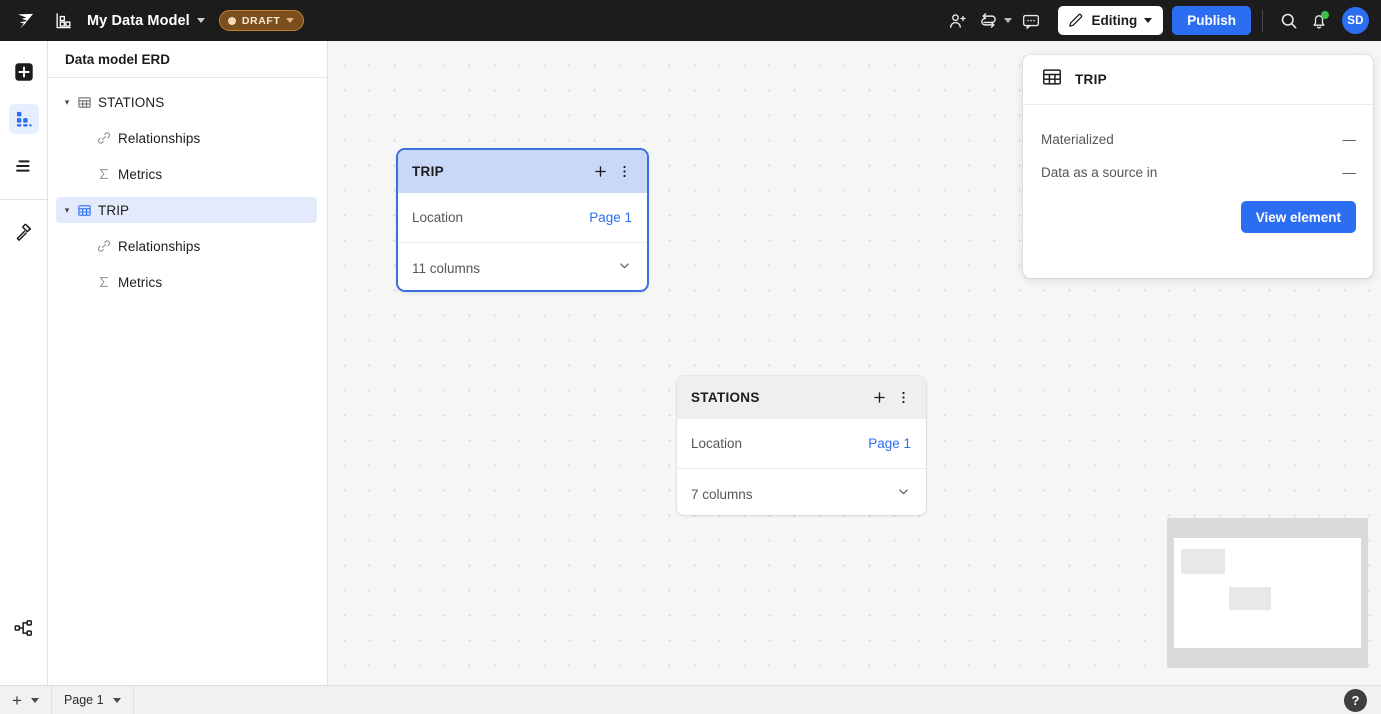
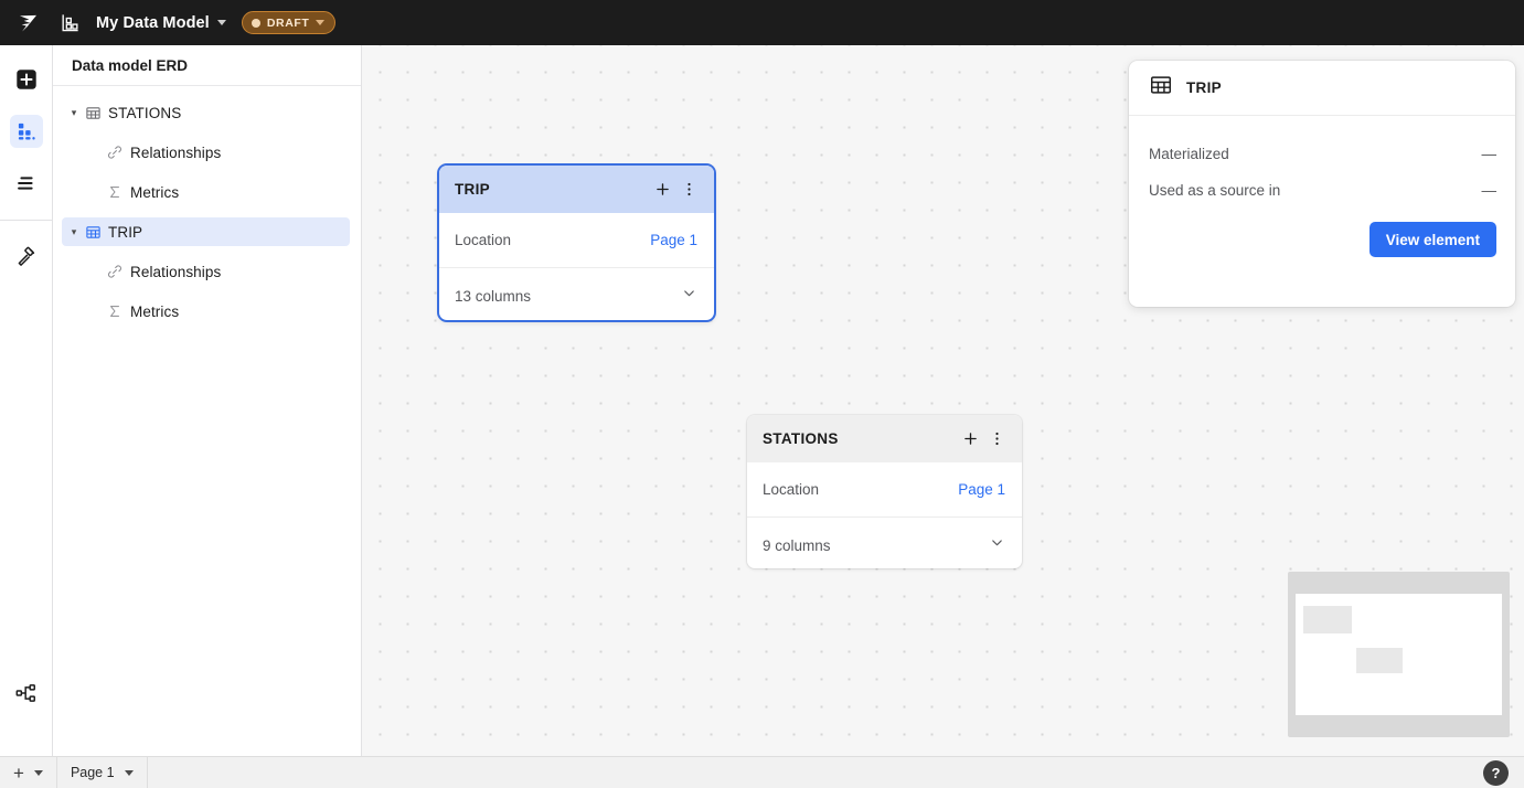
  My Data Model
  DRAFT
- Editing
- Publish
- SD
  Data model ERD
  ▾
  STATIONS
  Relationships
  Metrics
  ▾
  TRIP
  Relationships
  Metrics
  TRIP
  Location
  Page 1
- 11 columns
+ 13 columns
  STATIONS
  Location
  Page 1
- 7 columns
+ 9 columns
  TRIP
  Materialized
  —
- Data as a source in
+ Used as a source in
  —
  View element
  +
  Page 1
  ?
